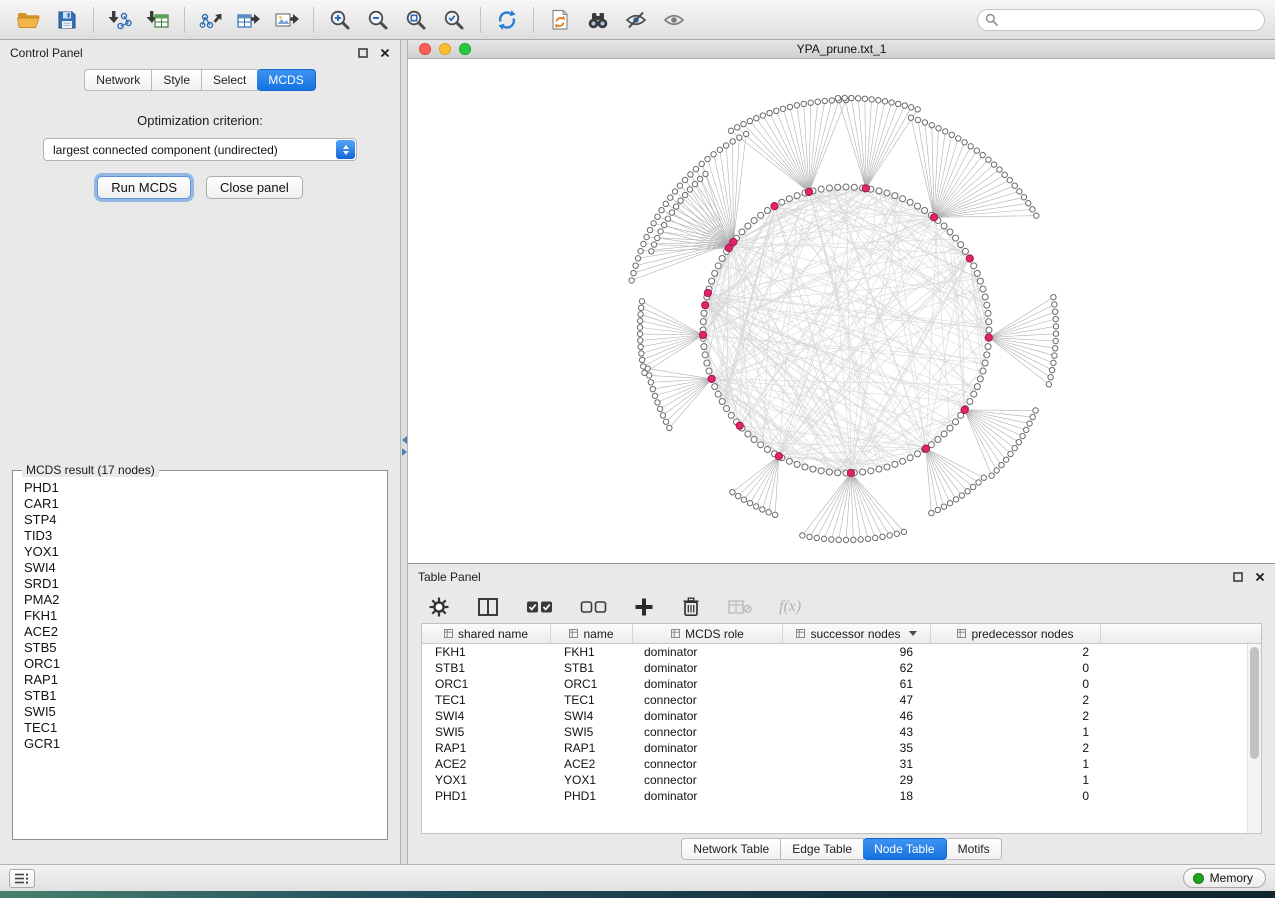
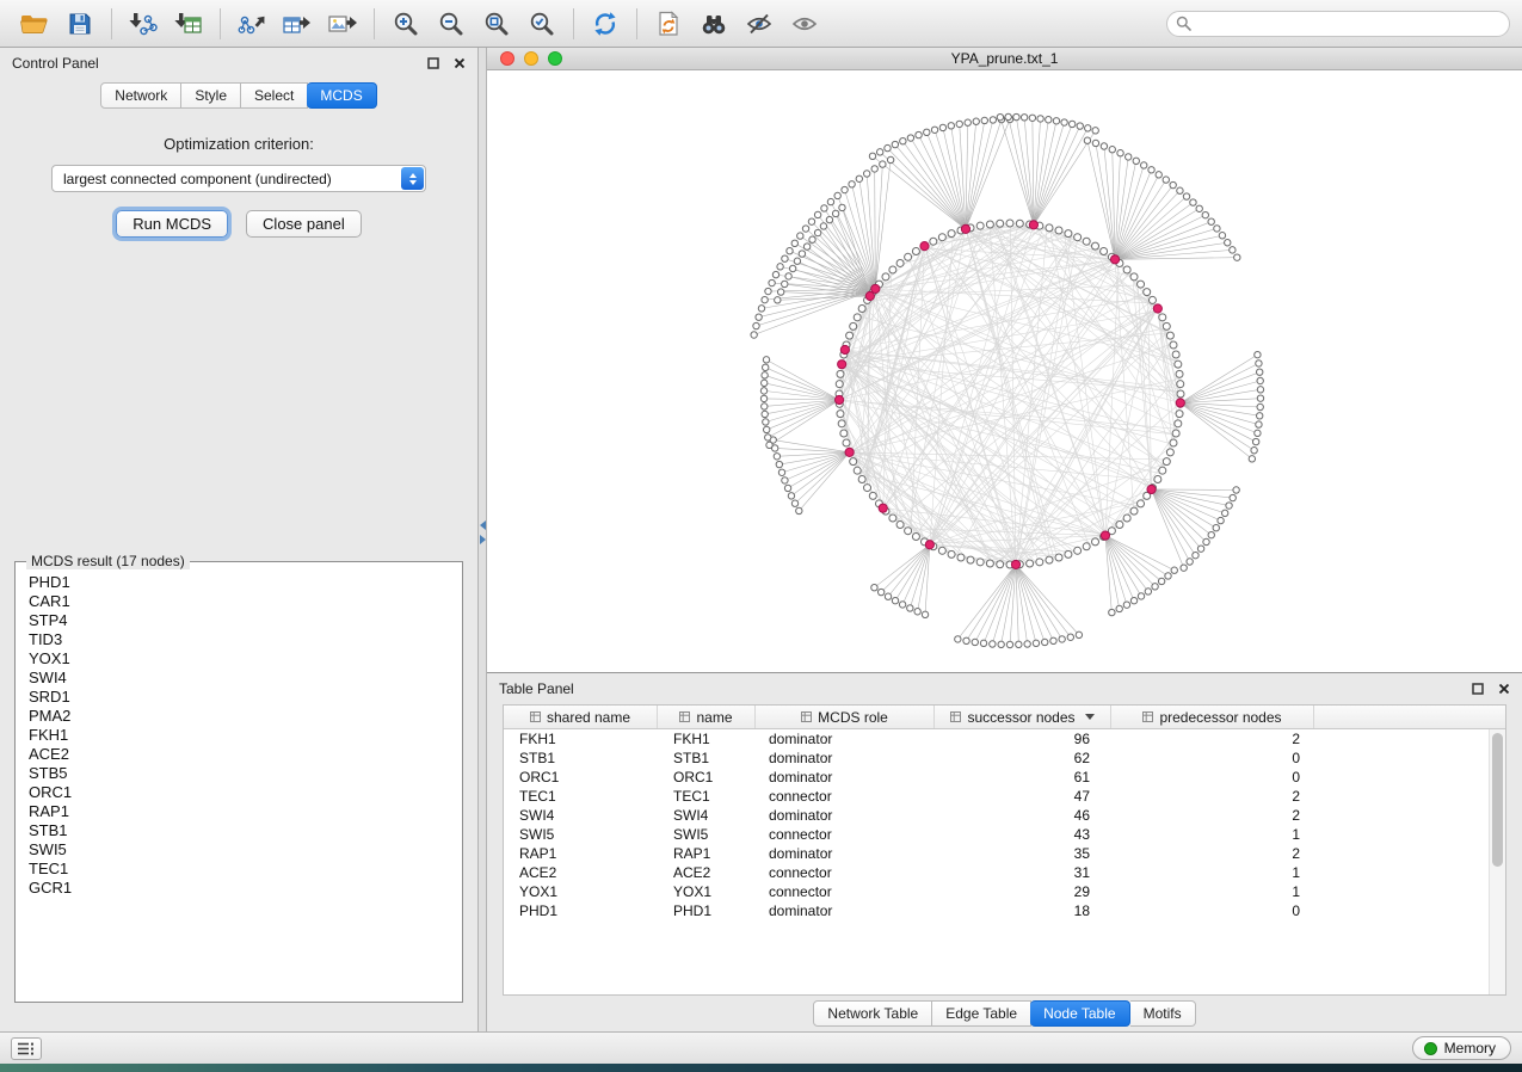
  Control Panel
  Network
  Style
  Select
  MCDS
  Optimization criterion:
  largest connected component (undirected)
  Run MCDS
  Close panel
  MCDS result (17 nodes)
  PHD1
  CAR1
  STP4
  TID3
  YOX1
  SWI4
  SRD1
  PMA2
  FKH1
  ACE2
  STB5
  ORC1
  RAP1
  STB1
  SWI5
  TEC1
  GCR1
  YPA_prune.txt_1
  Table Panel
- f(x)
  shared name
  name
  MCDS role
  successor nodes
  predecessor nodes
  FKH1
  FKH1
  dominator
  96
  2
  STB1
  STB1
  dominator
  62
  0
  ORC1
  ORC1
  dominator
  61
  0
  TEC1
  TEC1
  connector
  47
  2
  SWI4
  SWI4
  dominator
  46
  2
  SWI5
  SWI5
  connector
  43
  1
  RAP1
  RAP1
  dominator
  35
  2
  ACE2
  ACE2
  connector
  31
  1
  YOX1
  YOX1
  connector
  29
  1
  PHD1
  PHD1
  dominator
  18
  0
  Network Table
  Edge Table
  Node Table
  Motifs
  Memory
